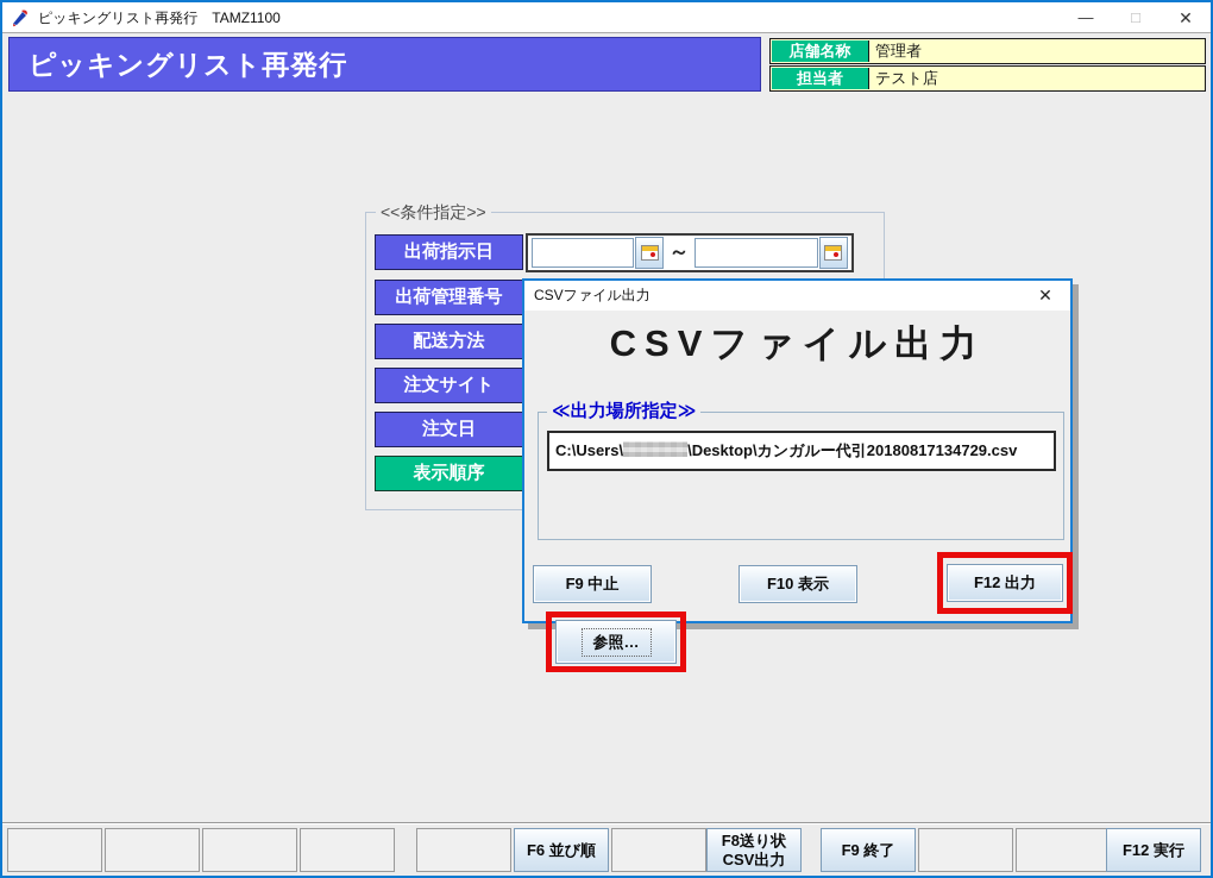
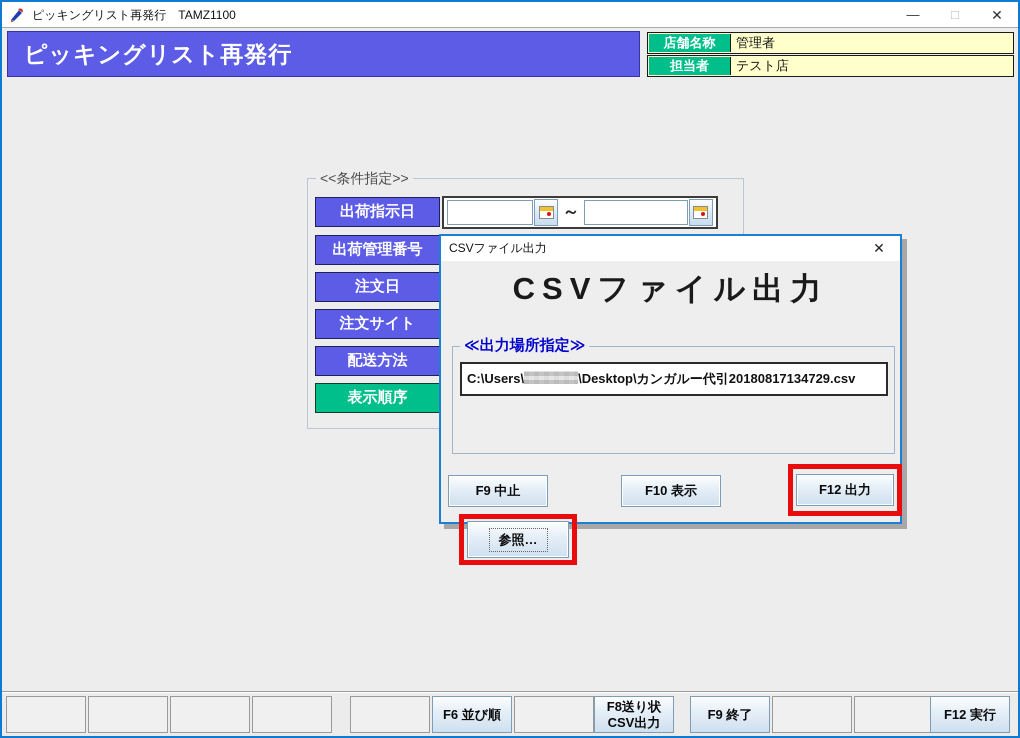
  ピッキングリスト再発行 TAMZ1100
  —
  □
  ✕
  ピッキングリスト再発行
  店舗名称
  管理者
  担当者
  テスト店
  <<条件指定>>
  出荷指示日
  ～
  出荷管理番号
- 配送方法
+ 注文日
  注文サイト
- 注文日
+ 配送方法
  表示順序
  CSVファイル出力
  ✕
  CSVファイル出力
  ≪出力場所指定≫
  C:\Users\ \Desktop\カンガルー代引20180817134729.csv
  参照…
  F9 中止
  F10 表示
  F12 出力
  F6 並び順
  F8送り状
  CSV出力
  F9 終了
  F12 実行
